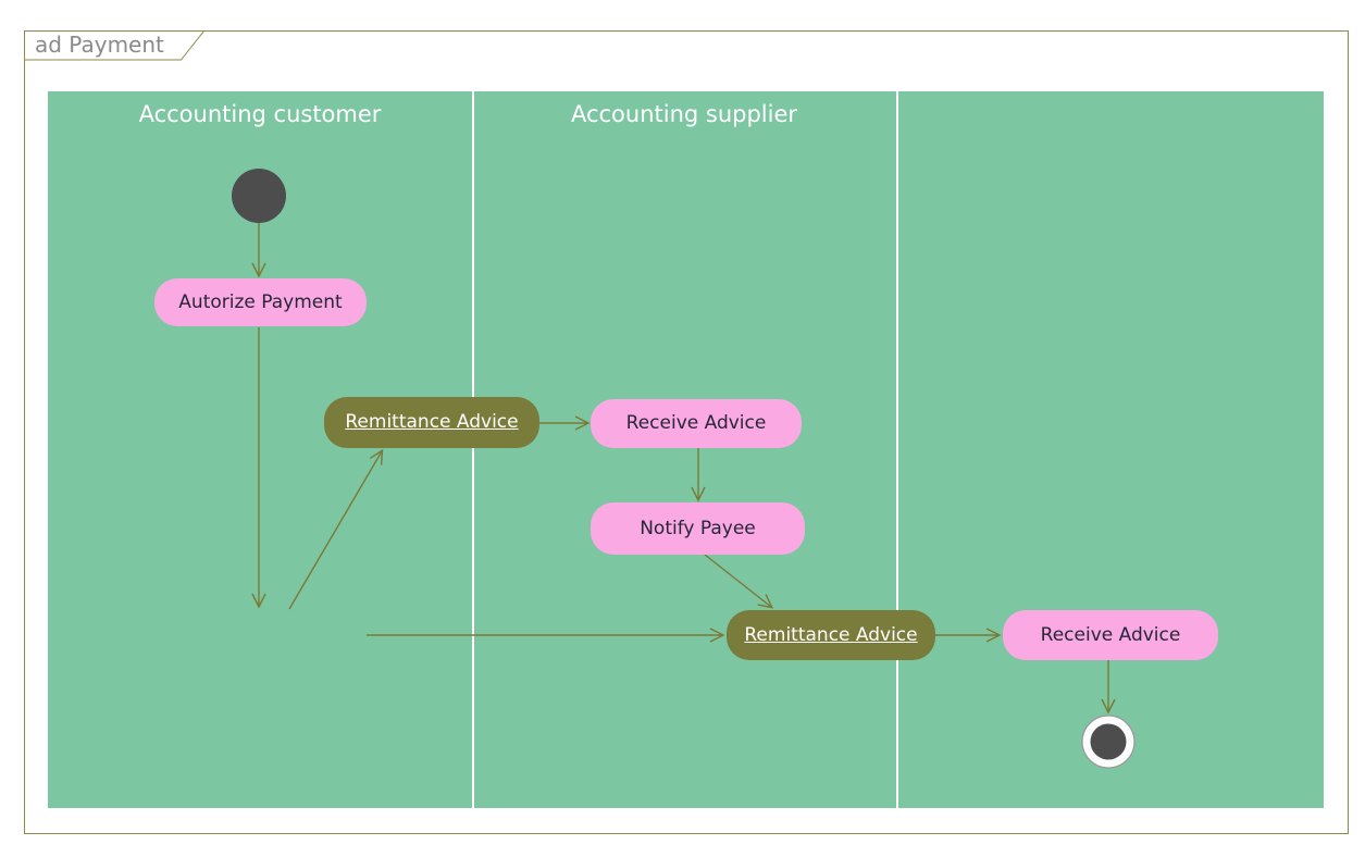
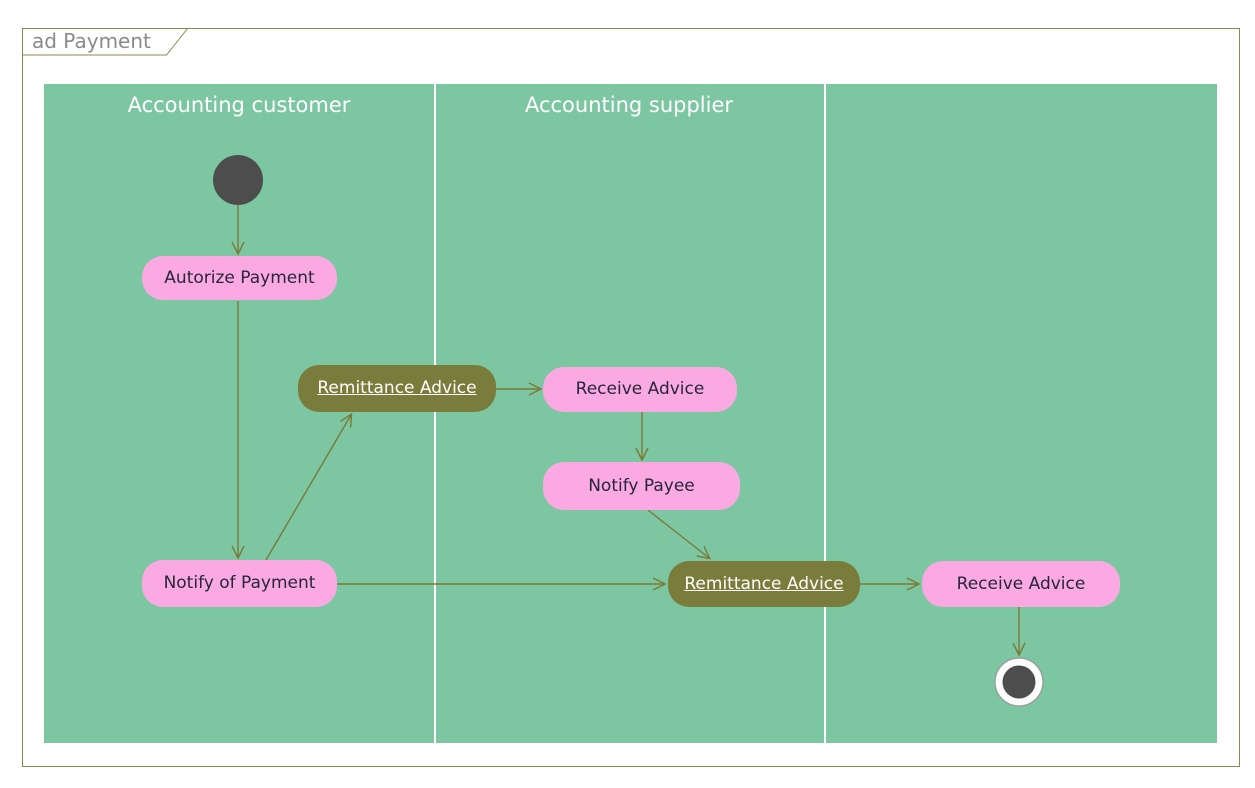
  ad Payment
  Accounting customer
  Accounting supplier
  Autorize Payment
  Remittance Advice
  Receive Advice
  Notify Payee
+ Notify of Payment
  Remittance Advice
  Receive Advice
